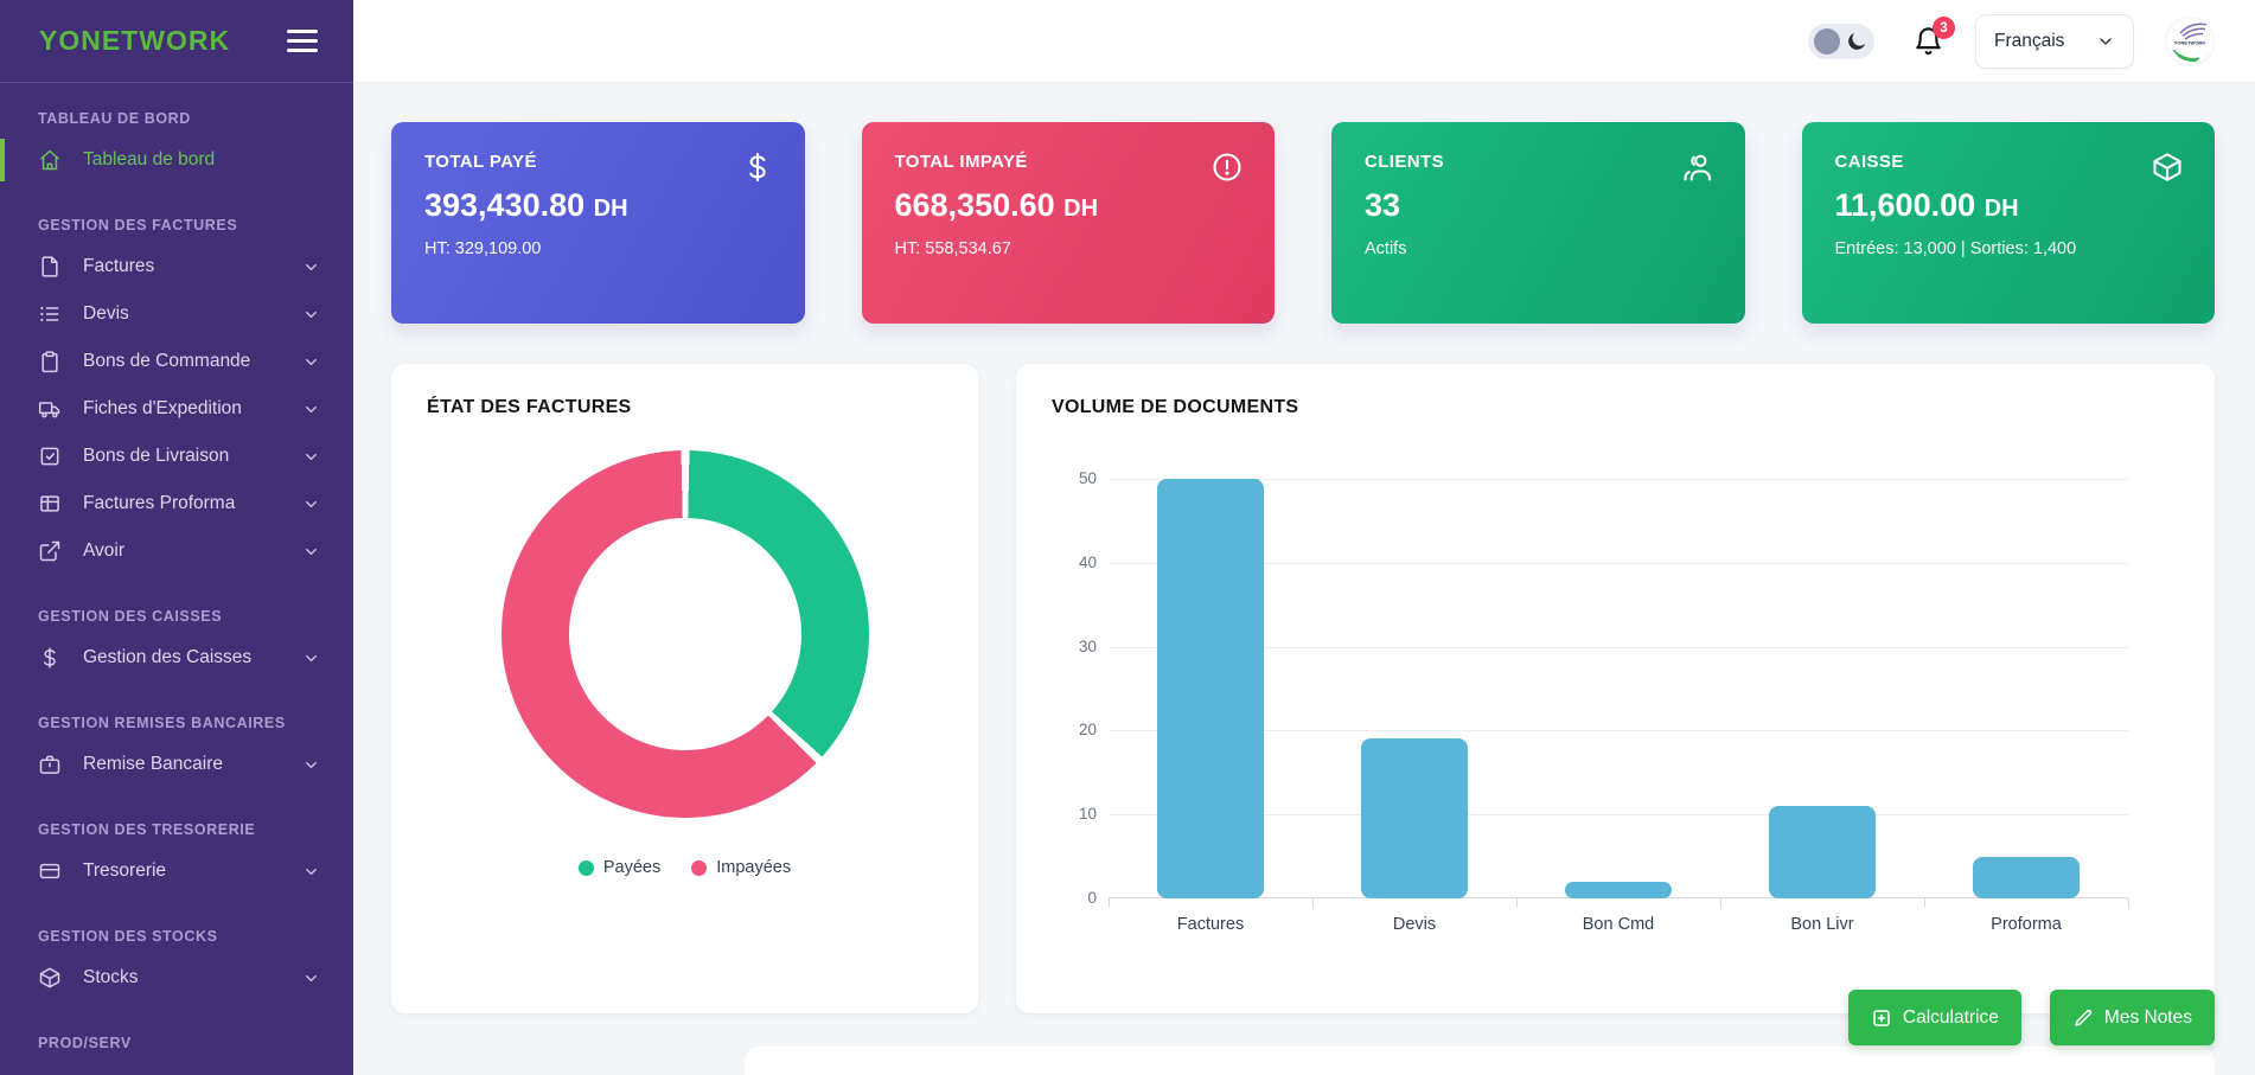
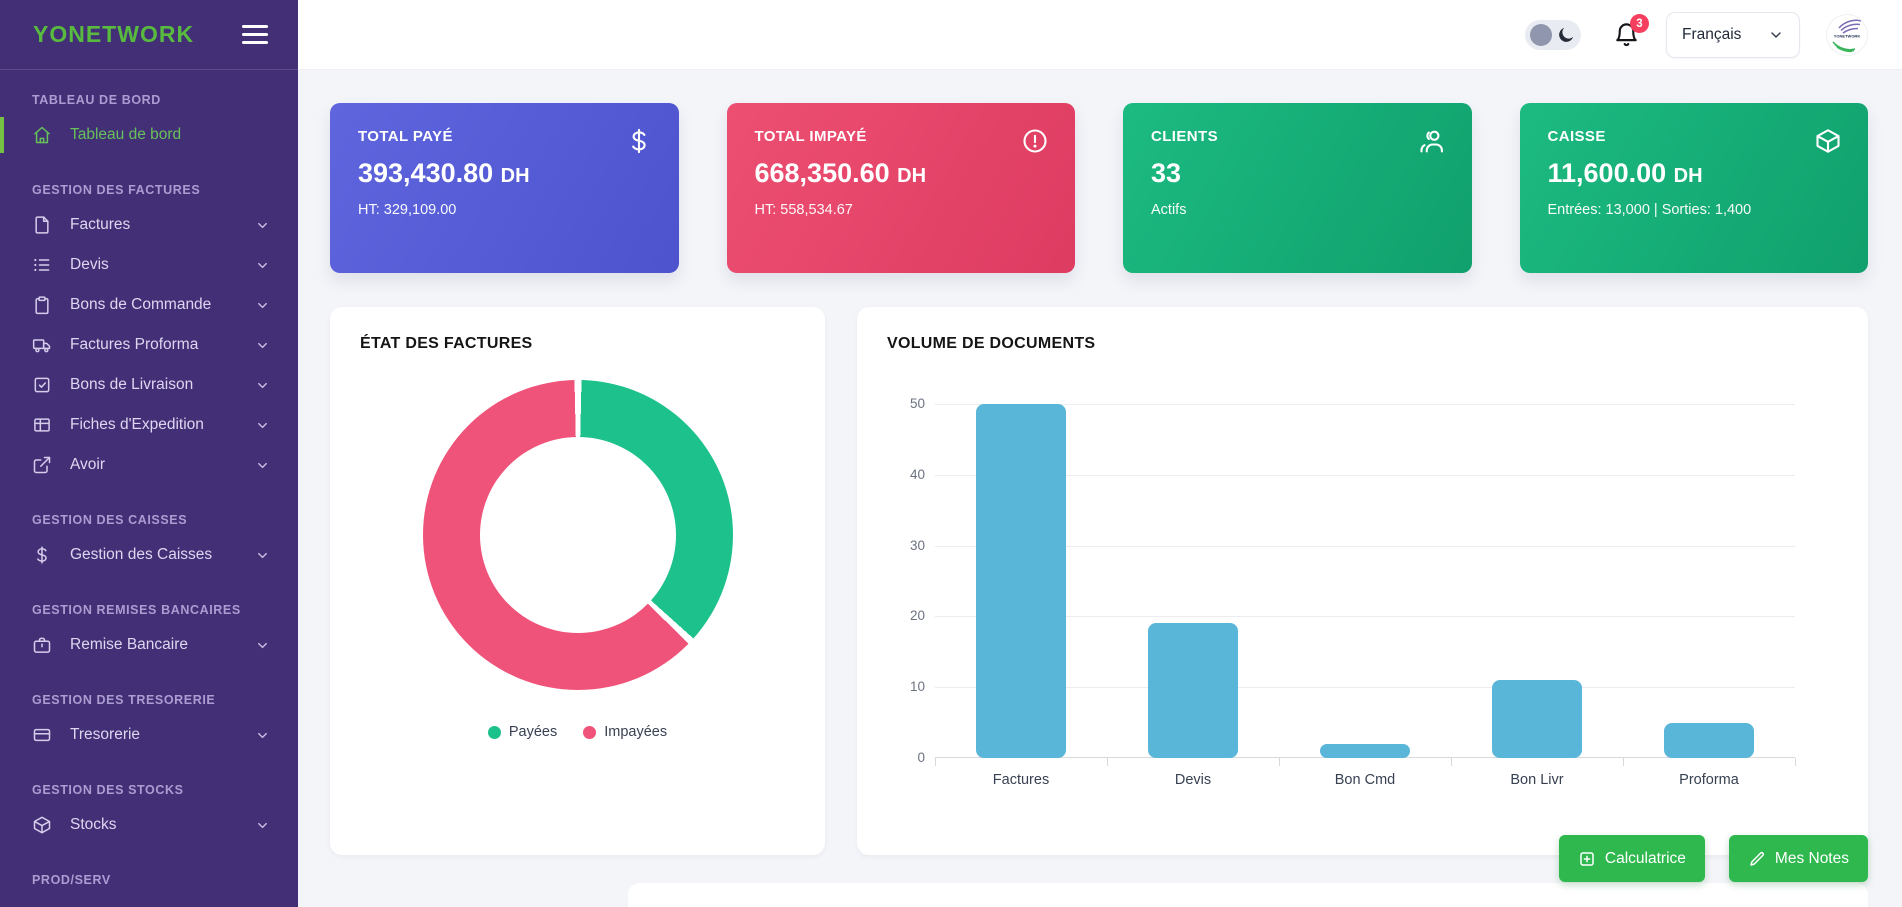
  YONETWORK
  TABLEAU DE BORD
  Tableau de bord
  GESTION DES FACTURES
  Factures
  Devis
  Bons de Commande
- Fiches d'Expedition
+ Factures Proforma
  Bons de Livraison
- Factures Proforma
+ Fiches d'Expedition
  Avoir
  GESTION DES CAISSES
  Gestion des Caisses
  GESTION REMISES BANCAIRES
  Remise Bancaire
  GESTION DES TRESORERIE
  Tresorerie
  GESTION DES STOCKS
  Stocks
  PROD/SERV
  3
  Français
  TOTAL PAYÉ
  393,430.80 DH
  HT: 329,109.00
  TOTAL IMPAYÉ
  668,350.60 DH
  HT: 558,534.67
  CLIENTS
  33
  Actifs
  CAISSE
  11,600.00 DH
  Entrées: 13,000 | Sorties: 1,400
  ÉTAT DES FACTURES
  Payées
  Impayées
  VOLUME DE DOCUMENTS
  0
  10
  20
  30
  40
  50
  Factures
  Devis
  Bon Cmd
  Bon Livr
  Proforma
  Calculatrice
  Mes Notes
